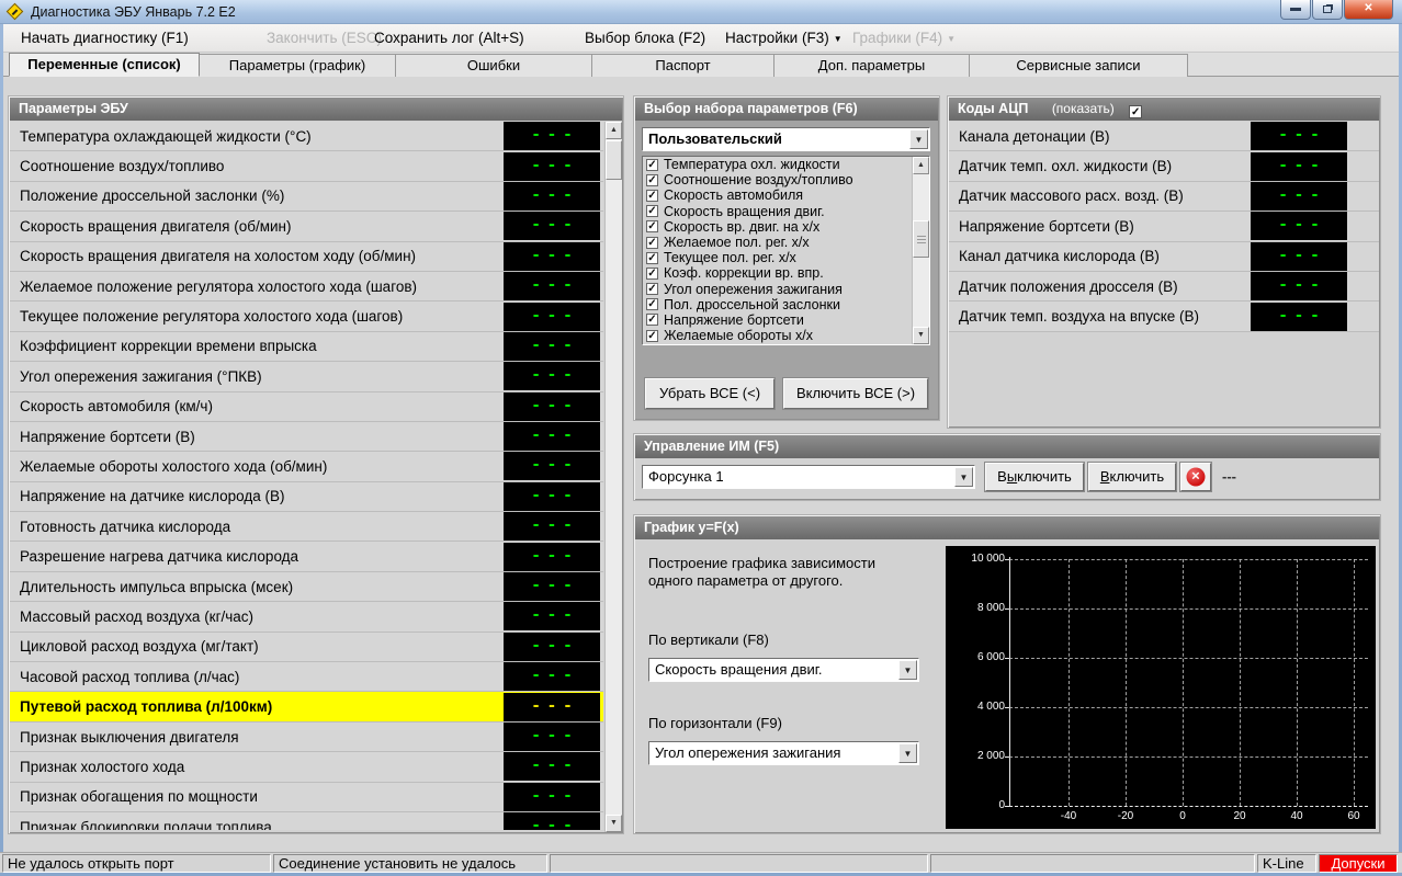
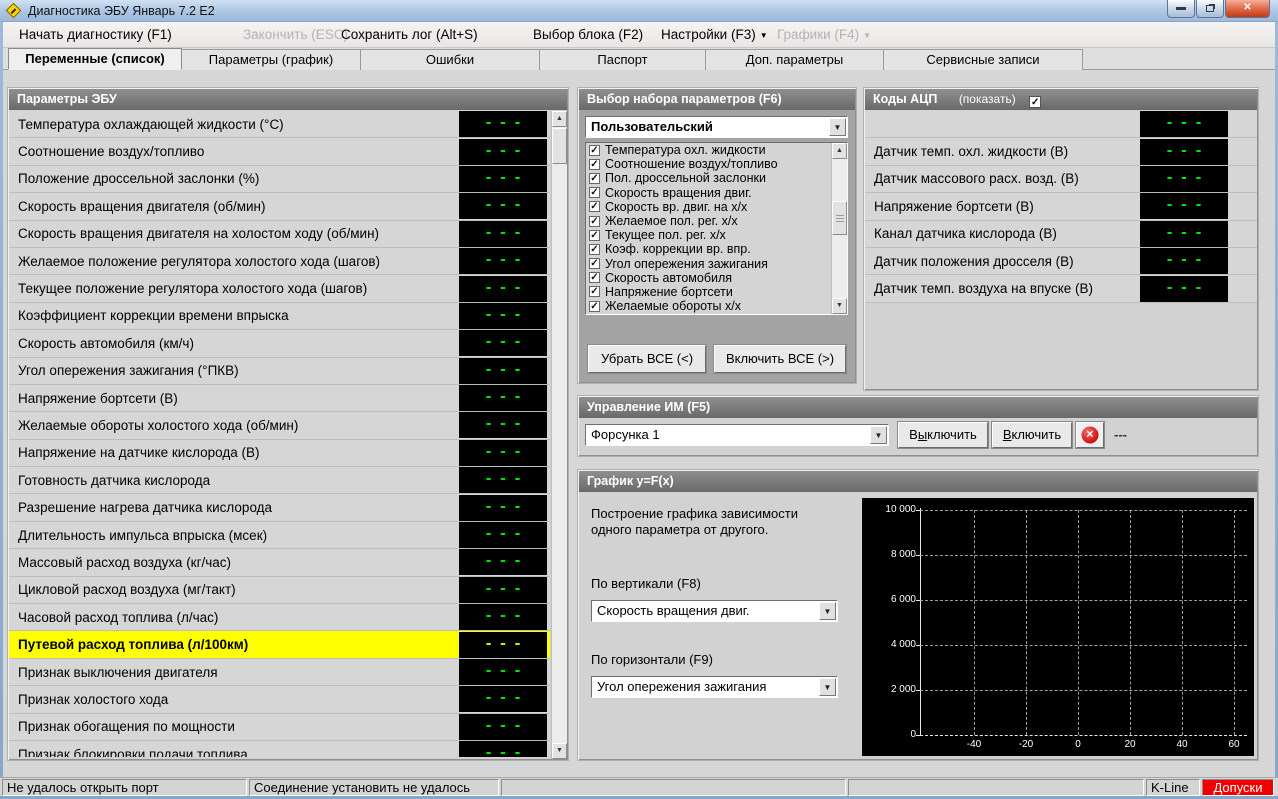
  Диагностика ЭБУ Январь 7.2 Е2
  ▬
  ✕
  Начать диагностику (F1)
  Закончить (ESC)
  Сохранить лог (Alt+S)
  Выбор блока (F2)
  Настройки (F3) ▼
  Графики (F4) ▼
  Переменные (список)
  Параметры (график)
  Ошибки
  Паспорт
  Доп. параметры
  Сервисные записи
  Параметры ЭБУ
  Температура охлаждающей жидкости (°С)
  ---
  Соотношение воздух/топливо
  ---
  Положение дроссельной заслонки (%)
  ---
  Скорость вращения двигателя (об/мин)
  ---
  Скорость вращения двигателя на холостом ходу (об/мин)
  ---
  Желаемое положение регулятора холостого хода (шагов)
  ---
  Текущее положение регулятора холостого хода (шагов)
  ---
  Коэффициент коррекции времени впрыска
  ---
- Угол опережения зажигания (°ПКВ)
+ Скорость автомобиля (км/ч)
  ---
- Скорость автомобиля (км/ч)
+ Угол опережения зажигания (°ПКВ)
  ---
  Напряжение бортсети (В)
  ---
  Желаемые обороты холостого хода (об/мин)
  ---
  Напряжение на датчике кислорода (В)
  ---
  Готовность датчика кислорода
  ---
  Разрешение нагрева датчика кислорода
  ---
  Длительность импульса впрыска (мсек)
  ---
  Массовый расход воздуха (кг/час)
  ---
  Цикловой расход воздуха (мг/такт)
  ---
  Часовой расход топлива (л/час)
  ---
  Путевой расход топлива (л/100км)
  ---
  Признак выключения двигателя
  ---
  Признак холостого хода
  ---
  Признак обогащения по мощности
  ---
  Признак блокировки подачи топлива
  ---
  Выбор набора параметров (F6)
  Пользовательский
  ▼
  ✓
  Температура охл. жидкости
  ✓
  Соотношение воздух/топливо
  ✓
- Скорость автомобиля
+ Пол. дроссельной заслонки
  ✓
  Скорость вращения двиг.
  ✓
  Скорость вр. двиг. на х/х
  ✓
  Желаемое пол. рег. х/х
  ✓
  Текущее пол. рег. х/х
  ✓
  Коэф. коррекции вр. впр.
  ✓
  Угол опережения зажигания
  ✓
- Пол. дроссельной заслонки
+ Скорость автомобиля
  ✓
  Напряжение бортсети
  ✓
  Желаемые обороты х/х
  Убрать ВСЕ (<)
  Включить ВСЕ (>)
  Коды АЦП (показать) ✓
- Канала детонации (В)
  ---
  Датчик темп. охл. жидкости (В)
  ---
  Датчик массового расх. возд. (В)
  ---
  Напряжение бортсети (В)
  ---
  Канал датчика кислорода (В)
  ---
  Датчик положения дросселя (В)
  ---
  Датчик темп. воздуха на впуске (В)
  ---
  Управление ИМ (F5)
  Форсунка 1
  ▼
  Выключить
  Включить
  ✕
  ---
  График y=F(x)
  Построение графика зависимости
  одного параметра от другого.
  По вертикали (F8)
  Скорость вращения двиг.
  ▼
  По горизонтали (F9)
  Угол опережения зажигания
  ▼
  0
  2 000
  4 000
  6 000
  8 000
  10 000
  -40
  -20
  0
  20
  40
  60
  Не удалось открыть порт
  Соединение установить не удалось
  K-Line
  Допуски
